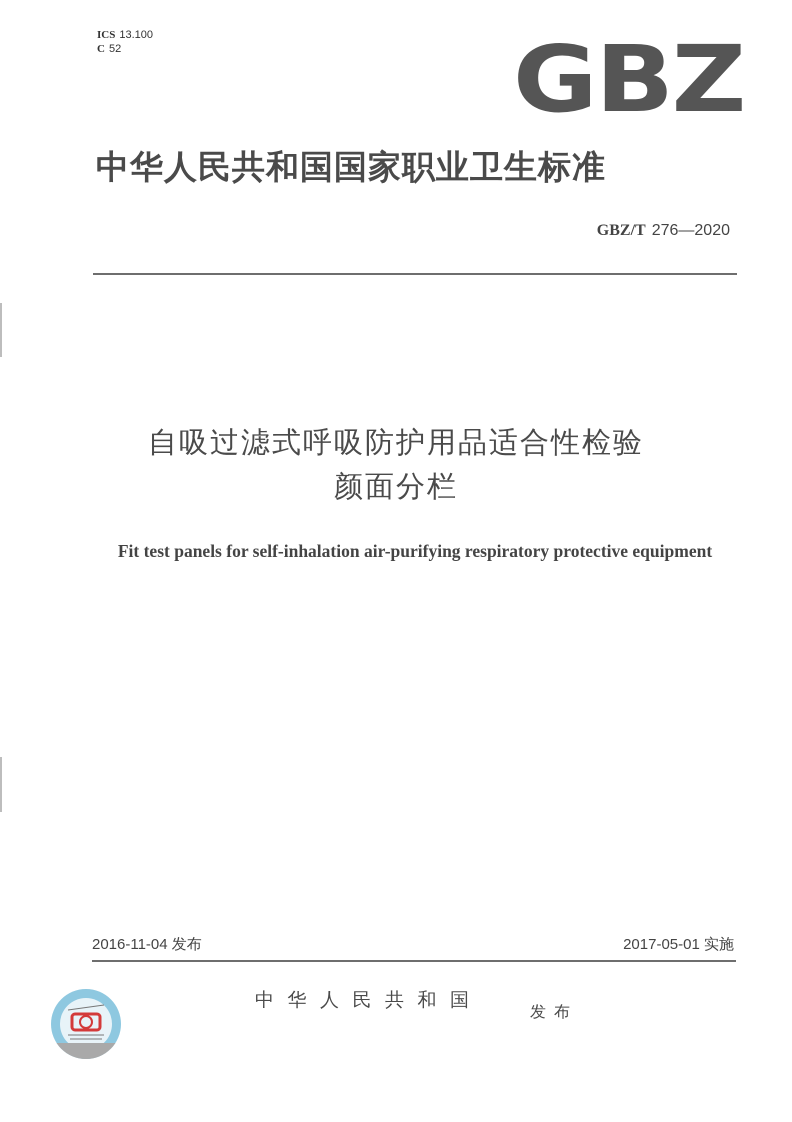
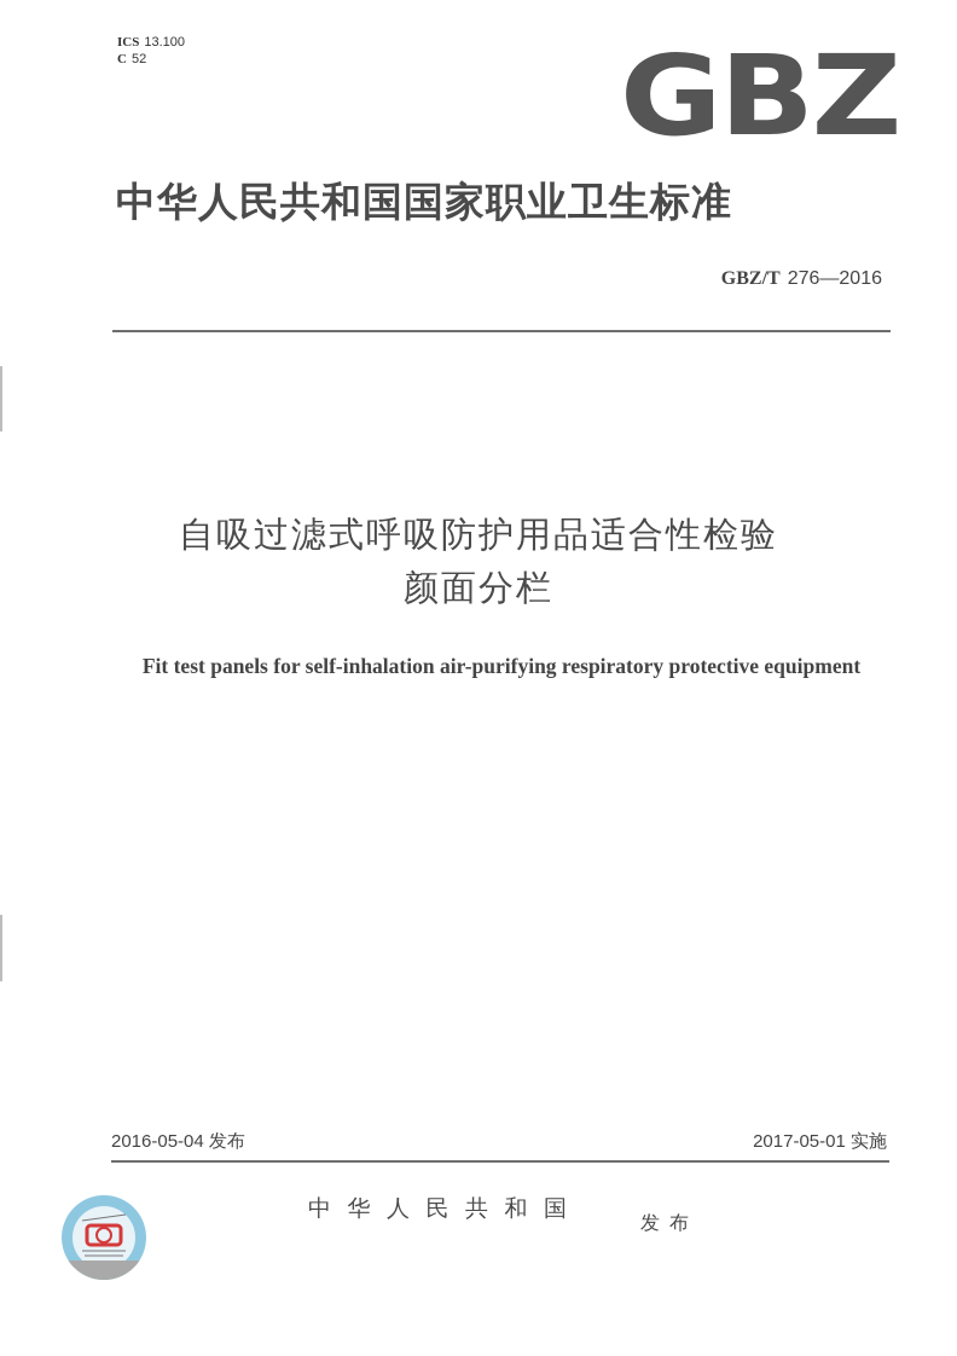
  ICS 13.100
  C 52
  GBZ
  中华人民共和国国家职业卫生标准
- GBZ/T 276—2020
+ GBZ/T 276—2016
  自吸过滤式呼吸防护用品适合性检验
  颜面分栏
  Fit test panels for self-inhalation air-purifying respiratory protective equipment
- 2016-11-04 发布
+ 2016-05-04 发布
  2017-05-01 实施
  中华人民共和国
  发布
